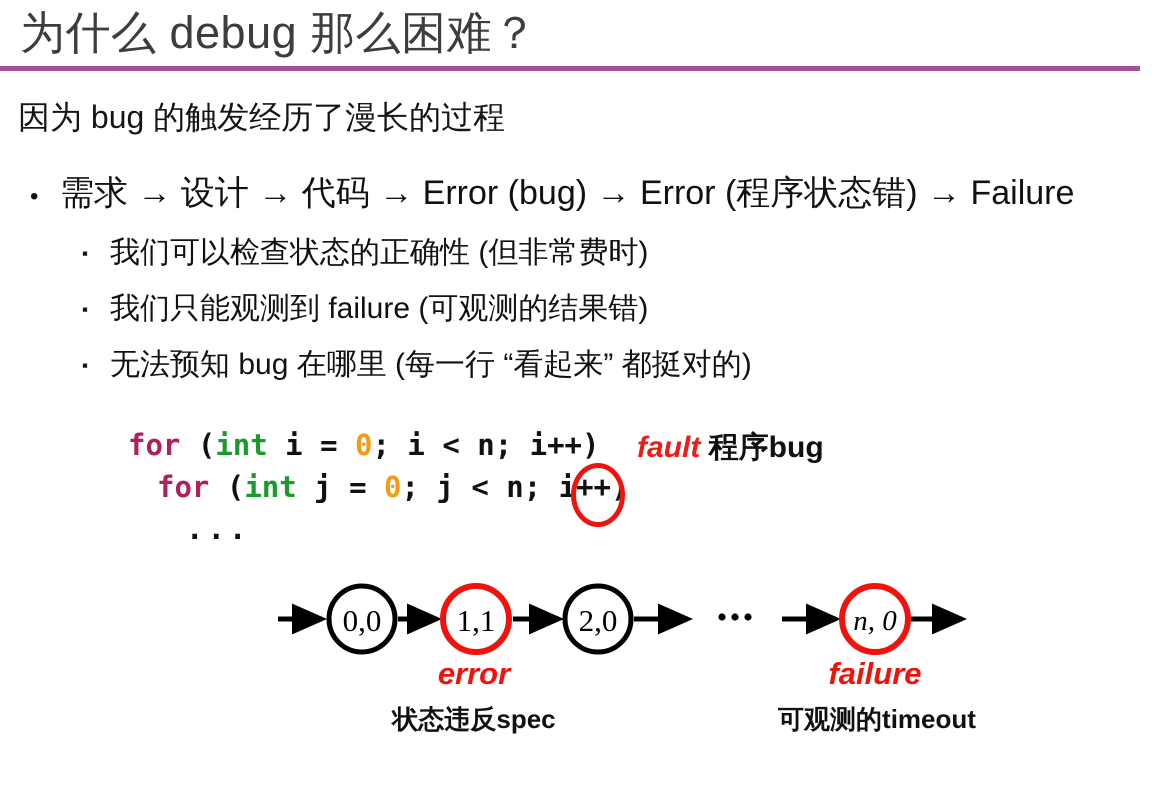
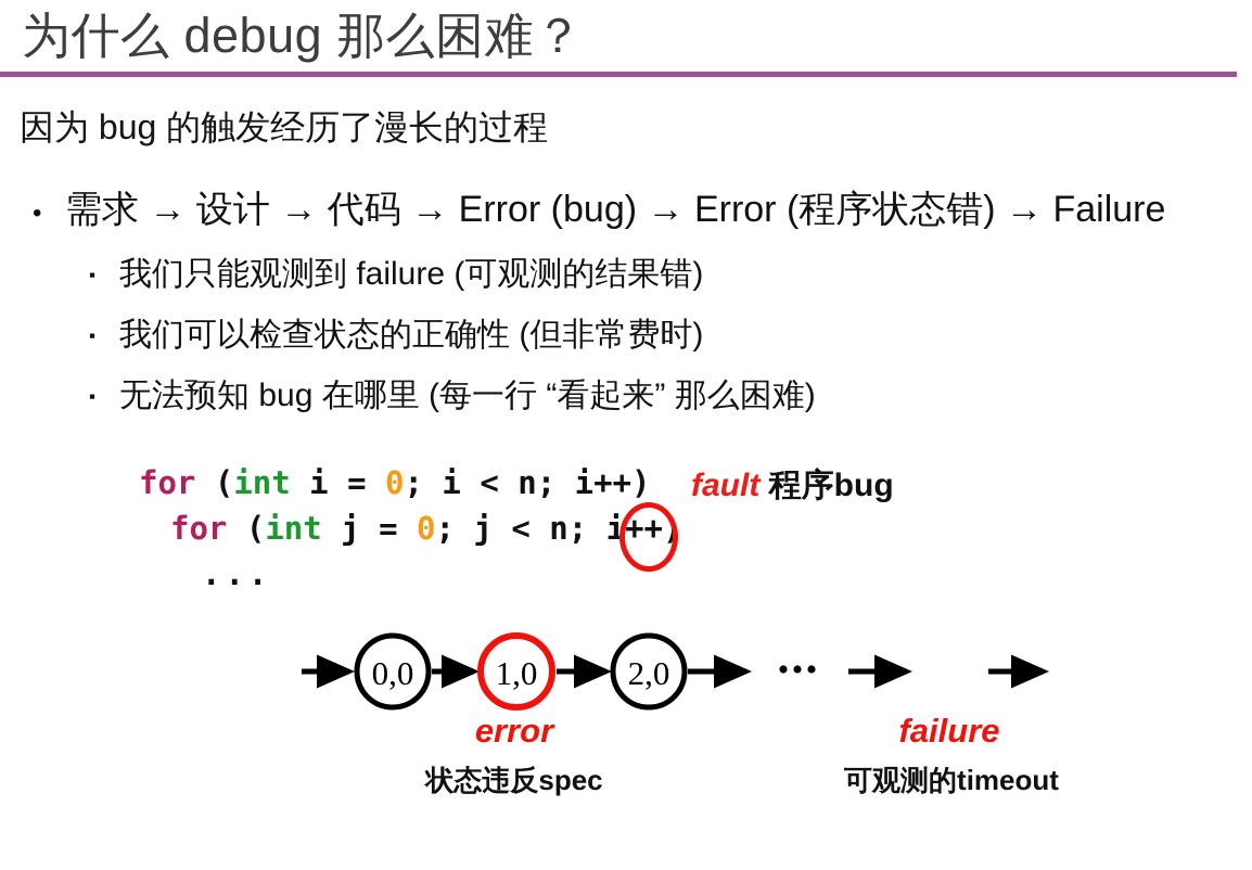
  为什么 debug 那么困难？
  因为 bug 的触发经历了漫长的过程
  •
  需求 → 设计 → 代码 → Error (bug) → Error (程序状态错) → Failure
  ▪
- 我们可以检查状态的正确性 (但非常费时)
+ 我们只能观测到 failure (可观测的结果错)
  ▪
- 我们只能观测到 failure (可观测的结果错)
+ 我们可以检查状态的正确性 (但非常费时)
  ▪
- 无法预知 bug 在哪里 (每一行 “看起来” 都挺对的)
+ 无法预知 bug 在哪里 (每一行 “看起来” 那么困难)
  for (int i = 0; i < n; i++)
  for (int j = 0; j < n; i++)
  ...
  fault 程序bug
  0,0
- 1,1
+ 1,0
  2,0
- n, 0
  error
  failure
  状态违反spec
  可观测的timeout
